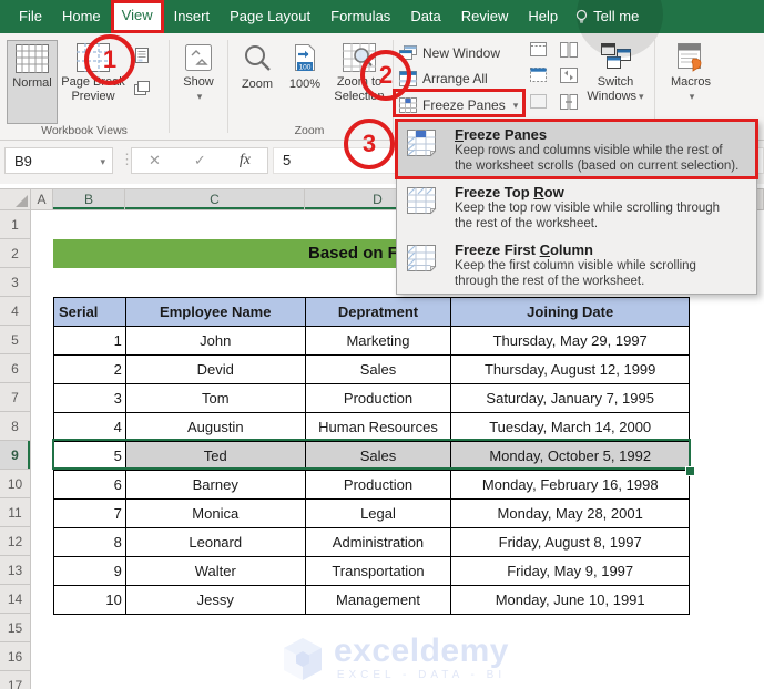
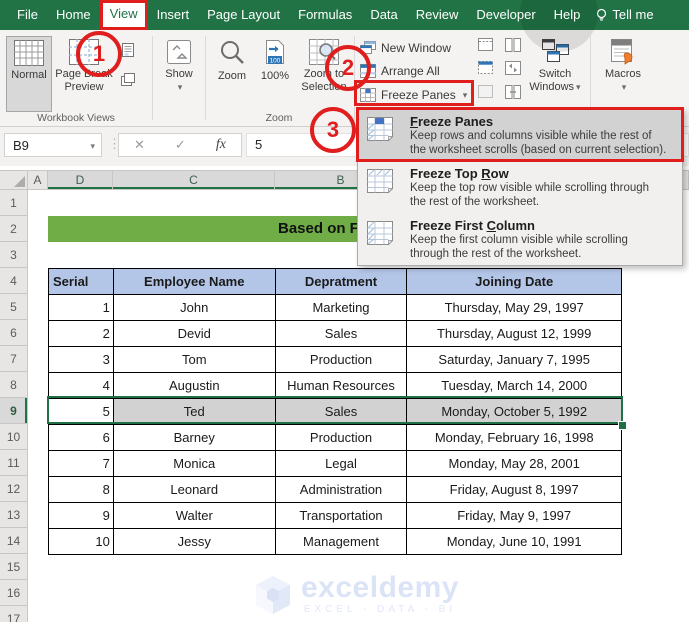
  File
  Home
  View
  Insert
  Page Layout
  Formulas
  Data
  Review
+ Developer
  Help
  Tell me
  Normal
  Page Break
  Preview
  Workbook Views
  Show
  ▾
  Zoom
  100%
  Zoom to
  Selection
  Zoom
  New Window
  Arrange All
  Freeze Panes
  ▾
  Switch
  Windows ▾
  Macros
  ▾
  B9
  ▾
  ⋮
  ✕
  ✓
  fx
  5
  A
- B
+ D
  C
- D
+ B
  1
  2
  3
  4
  5
  6
  7
  8
  9
  10
  11
  12
  13
  14
  15
  16
  17
  exceldemy
  EXCEL - DATA - BI
  Based on F
  Serial
  Employee Name
  Depratment
  Joining Date
  1
  John
  Marketing
  Thursday, May 29, 1997
  2
  Devid
  Sales
  Thursday, August 12, 1999
  3
  Tom
  Production
  Saturday, January 7, 1995
  4
  Augustin
  Human Resources
  Tuesday, March 14, 2000
  5
  Ted
  Sales
  Monday, October 5, 1992
  6
  Barney
  Production
  Monday, February 16, 1998
  7
  Monica
  Legal
  Monday, May 28, 2001
  8
  Leonard
  Administration
  Friday, August 8, 1997
  9
  Walter
  Transportation
  Friday, May 9, 1997
  10
  Jessy
  Management
  Monday, June 10, 1991
  Freeze Panes
  Keep rows and columns visible while the rest of
  the worksheet scrolls (based on current selection).
  Freeze Top Row
  Keep the top row visible while scrolling through
  the rest of the worksheet.
  Freeze First Column
  Keep the first column visible while scrolling
  through the rest of the worksheet.
  1
  2
  3
